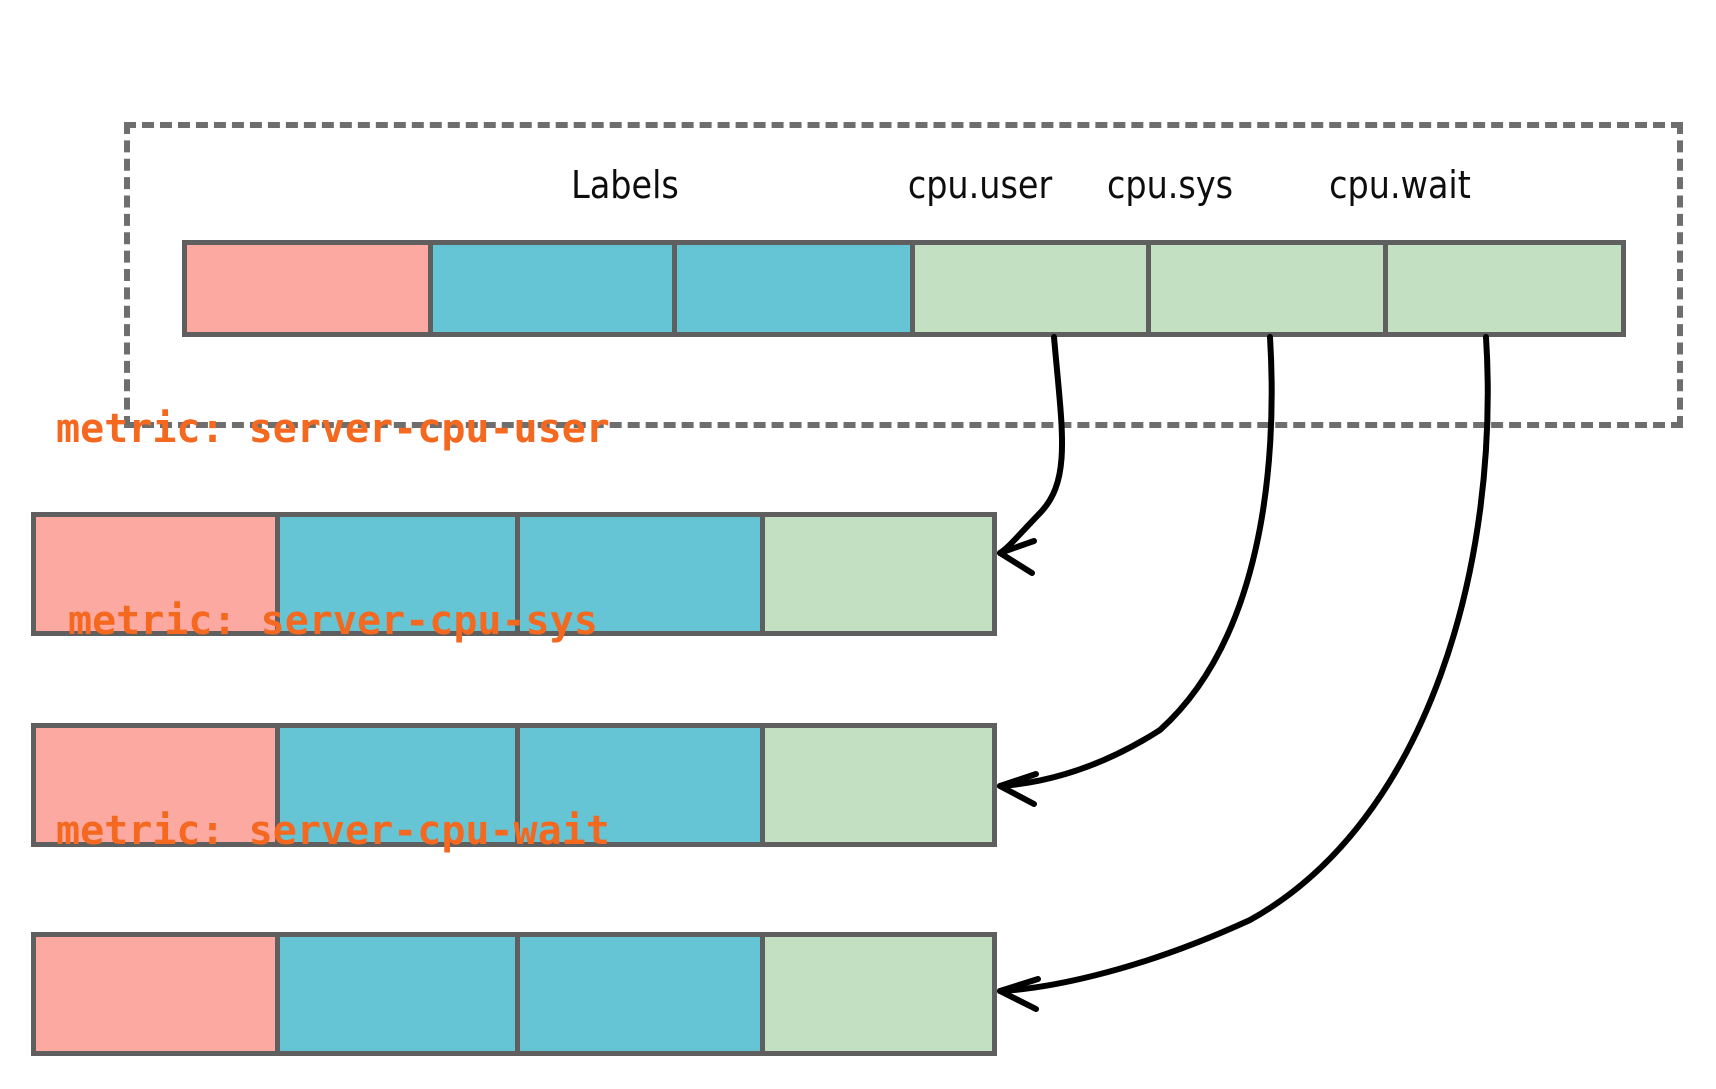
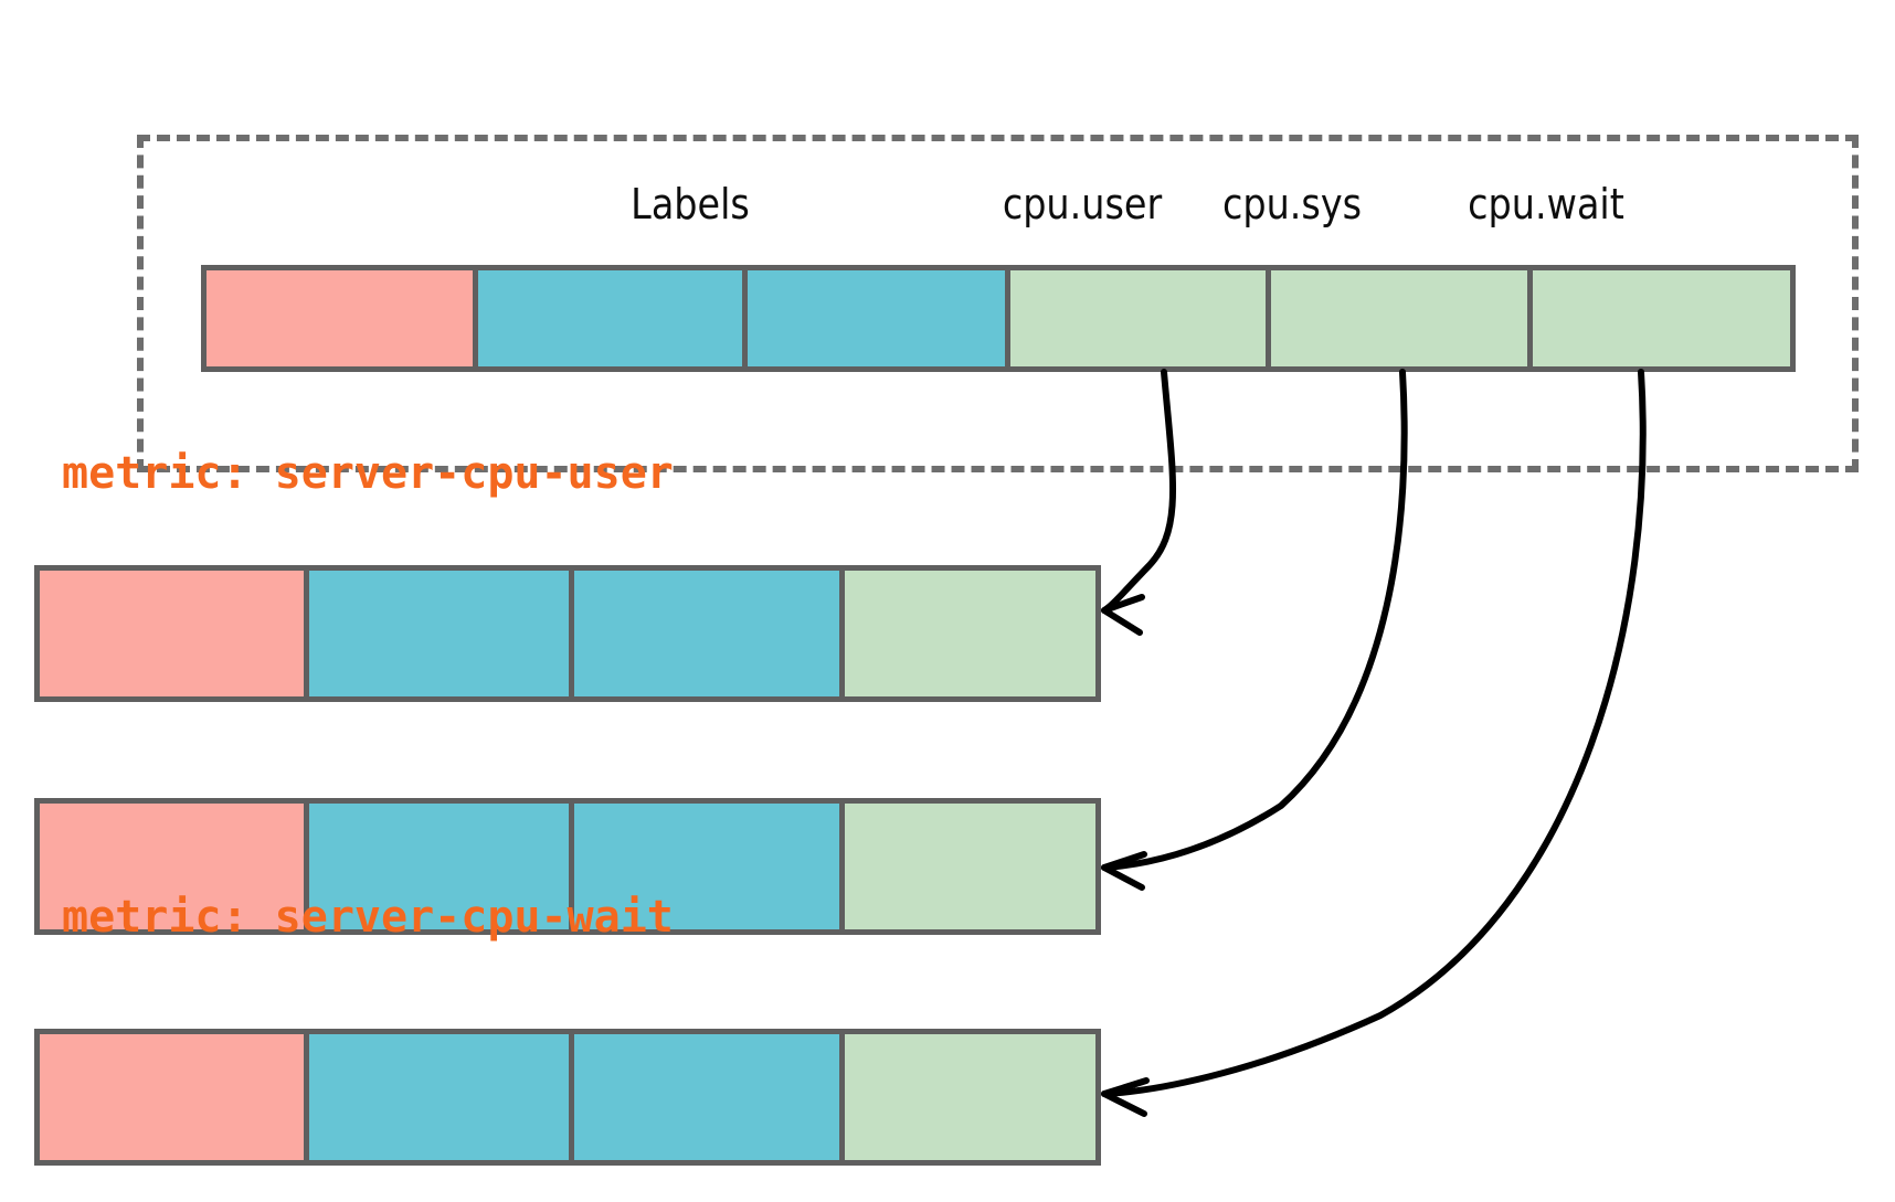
  Labels
  cpu.user
  cpu.sys
  cpu.wait
  metric: server-cpu-user
- metric: server-cpu-sys
  metric: server-cpu-wait
